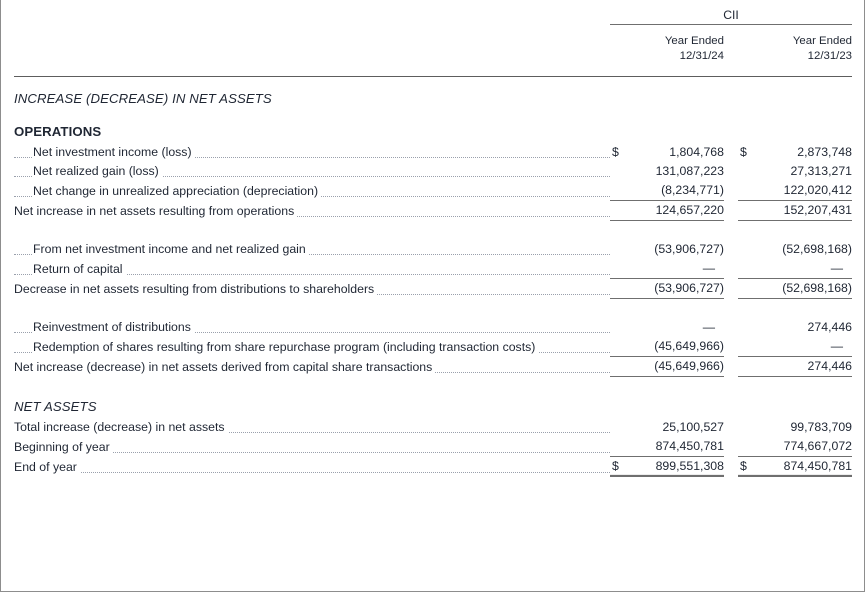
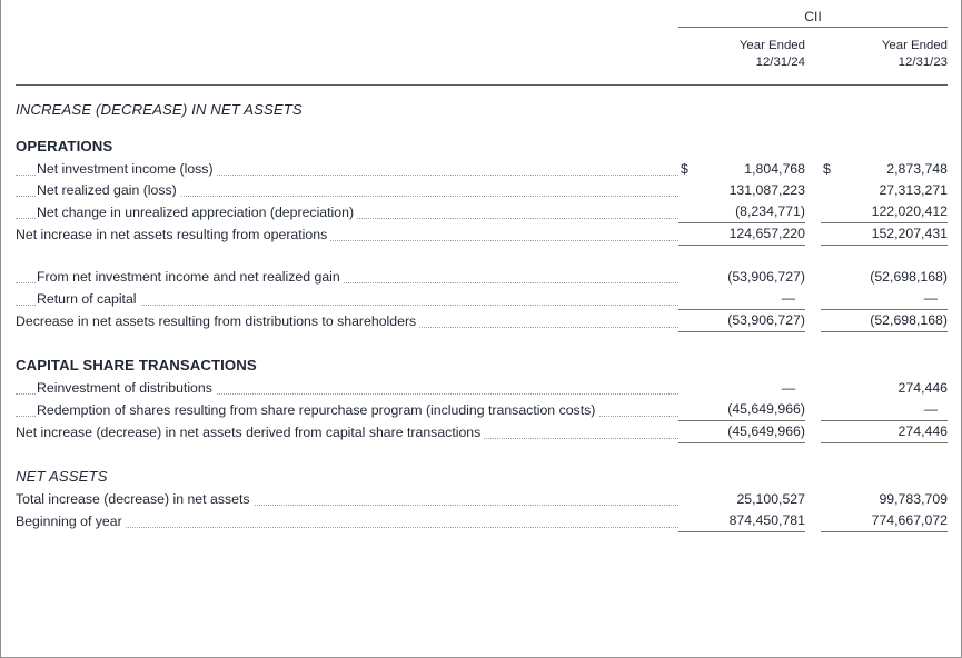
  	CII
  	Year Ended12/31/24		Year Ended12/31/23
  INCREASE (DECREASE) IN NET ASSETS
  OPERATIONS
  Net investment income (loss)	$ 1,804,768		$ 2,873,748
  Net realized gain (loss)	131,087,223		27,313,271
  Net change in unrealized appreciation (depreciation)	(8,234,771)		122,020,412
  Net increase in net assets resulting from operations	124,657,220		152,207,431
  From net investment income and net realized gain	(53,906,727)		(52,698,168)
  Return of capital	—		—
  Decrease in net assets resulting from distributions to shareholders	(53,906,727)		(52,698,168)
+ CAPITAL SHARE TRANSACTIONS
  Reinvestment of distributions	—		274,446
  Redemption of shares resulting from share repurchase program (including transaction costs)	(45,649,966)		—
  Net increase (decrease) in net assets derived from capital share transactions	(45,649,966)		274,446
  NET ASSETS
  Total increase (decrease) in net assets	25,100,527		99,783,709
  Beginning of year	874,450,781		774,667,072
- End of year	$ 899,551,308		$ 874,450,781
